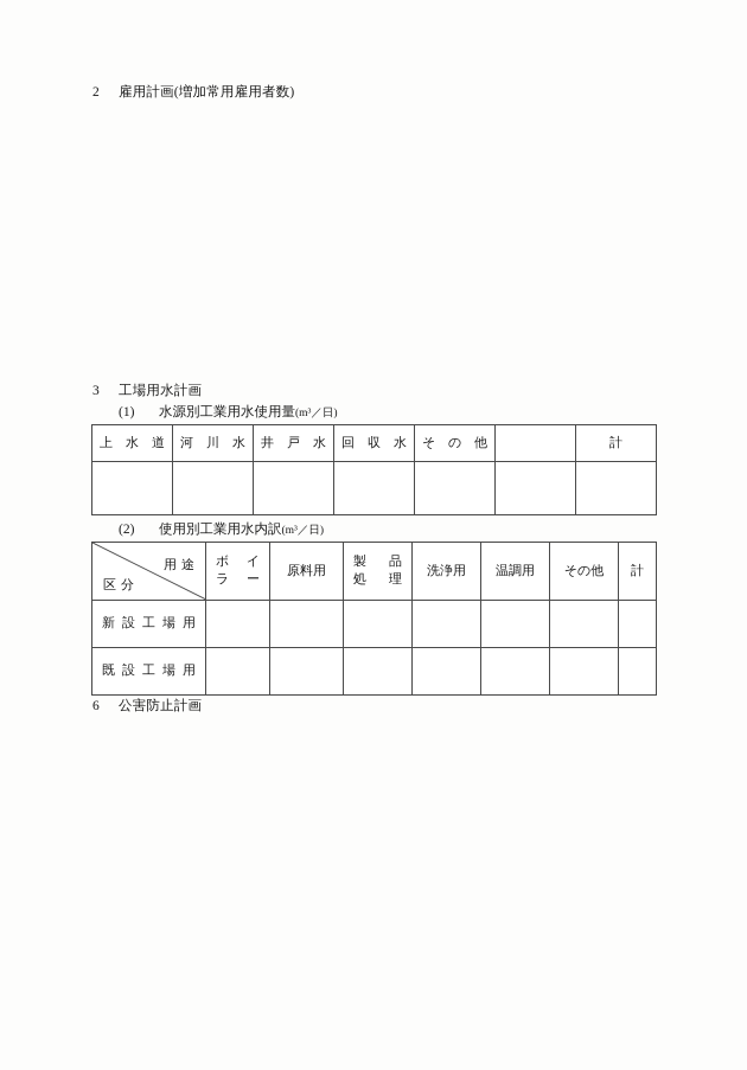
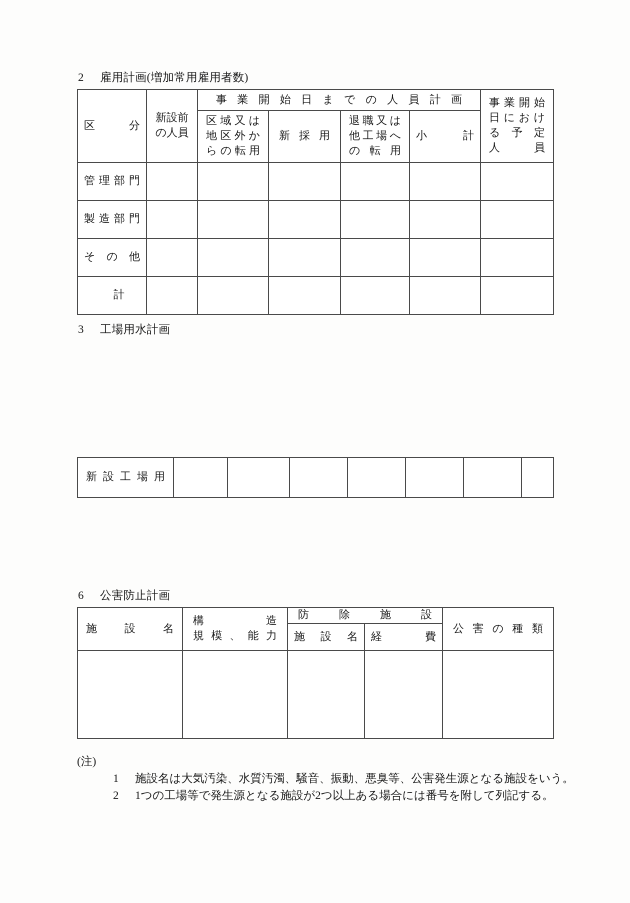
  2 雇用計画(増加常用雇用者数)
+ 区分	新設前 の人員	事業開始日までの人員計画	事業開始 日におけ る予定 人員
+ 区域又は 地区外か らの転用	新採用	退職又は 他工場へ の転用	小計
+ 管理部門
+ 製造部門
+ その他
+ 計
  3 工場用水計画
- (1) 水源別工業用水使用量(m³／日)
- 上水道	河川水	井戸水	回収水	その他		計
- (2) 使用別工業用水内訳(m³／日)
- 用途 区分	ボイ ラー	原料用	製品 処理	洗浄用	温調用	その他	計
  新設工場用
- 既設工場用
  6 公害防止計画
+ 施設名	構造 規模、能力	防除施設	公害の種類
+ 施設名	経費
+ (注)
+ 1 施設名は大気汚染、水質汚濁、騒音、振動、悪臭等、公害発生源となる施設をいう。
+ 2 1つの工場等で発生源となる施設が2つ以上ある場合には番号を附して列記する。
